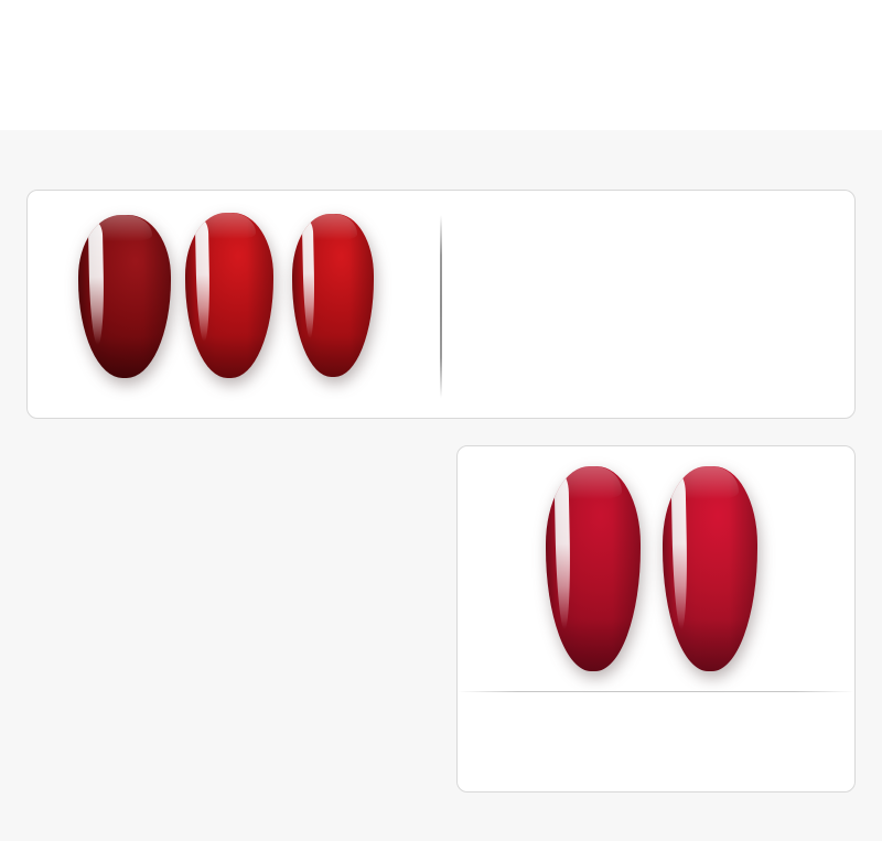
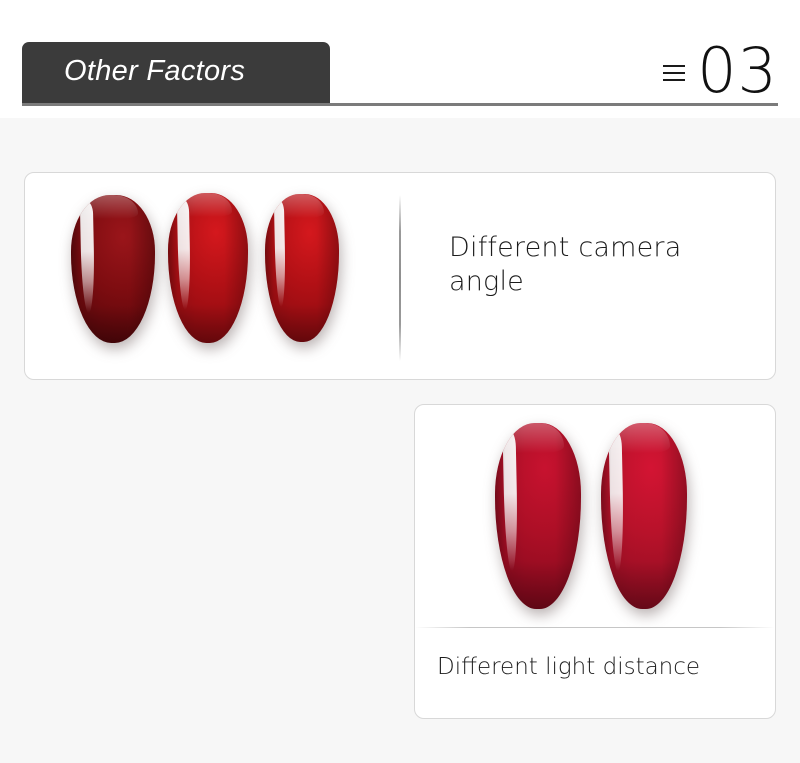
+ Other Factors
+ 03
+ Different camera angle
+ Different light distance
